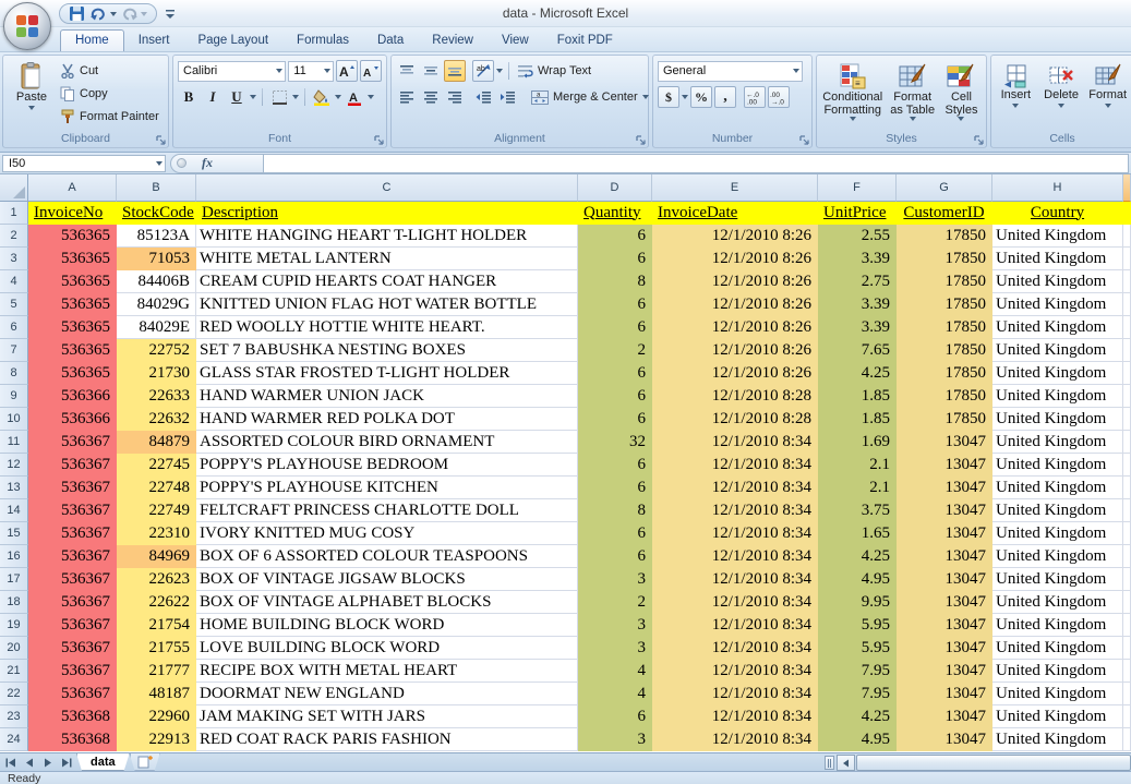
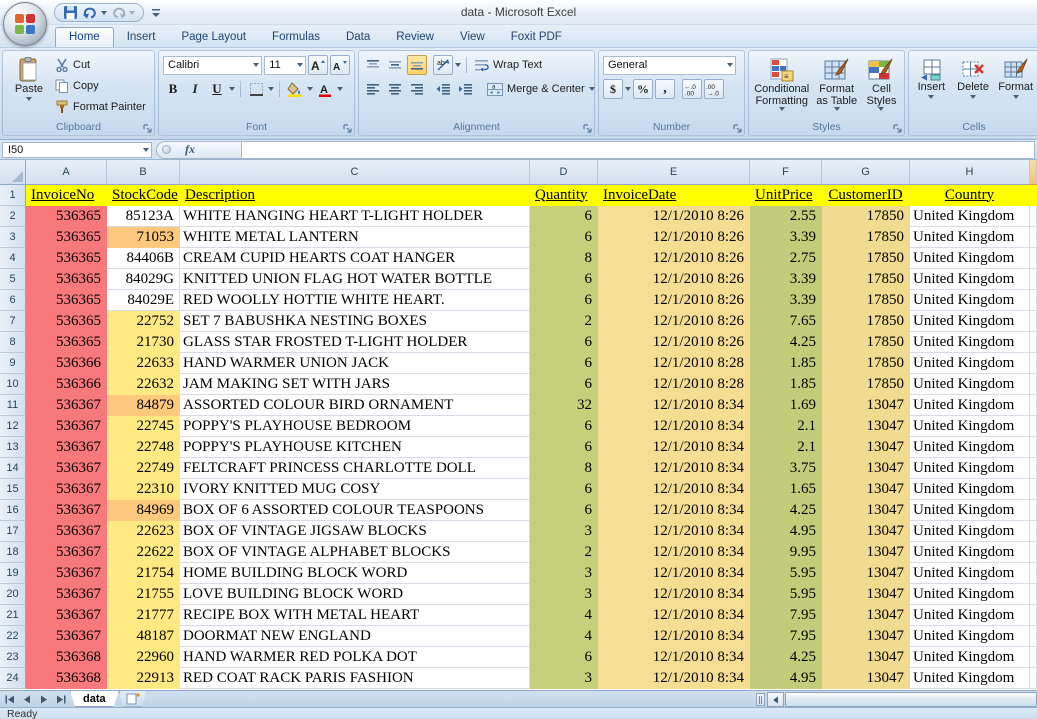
  data - Microsoft Excel
  Home
  Insert
  Page Layout
  Formulas
  Data
  Review
  View
  Foxit PDF
  Paste
  Cut
  Copy
  Format Painter
  Clipboard
  Calibri
  11
  A
  A
  B
  I
  U
  A
  Font
  Wrap Text
  Merge & Center
  Alignment
  General
  $
  %
  ,
  Number
  ≡
  Conditional Formatting
  Format as Table
  Cell Styles
  Styles
  Insert
  Delete
  Format
  Cells
  I50
  fx
  	A	B	C	D	E	F	G	H
  1	InvoiceNo	StockCode	Description	Quantity	InvoiceDate	UnitPrice	CustomerID	Country
  2	536365	85123A	WHITE HANGING HEART T-LIGHT HOLDER	6	12/1/2010 8:26	2.55	17850	United Kingdom
  3	536365	71053	WHITE METAL LANTERN	6	12/1/2010 8:26	3.39	17850	United Kingdom
  4	536365	84406B	CREAM CUPID HEARTS COAT HANGER	8	12/1/2010 8:26	2.75	17850	United Kingdom
  5	536365	84029G	KNITTED UNION FLAG HOT WATER BOTTLE	6	12/1/2010 8:26	3.39	17850	United Kingdom
  6	536365	84029E	RED WOOLLY HOTTIE WHITE HEART.	6	12/1/2010 8:26	3.39	17850	United Kingdom
  7	536365	22752	SET 7 BABUSHKA NESTING BOXES	2	12/1/2010 8:26	7.65	17850	United Kingdom
  8	536365	21730	GLASS STAR FROSTED T-LIGHT HOLDER	6	12/1/2010 8:26	4.25	17850	United Kingdom
  9	536366	22633	HAND WARMER UNION JACK	6	12/1/2010 8:28	1.85	17850	United Kingdom
- 10	536366	22632	HAND WARMER RED POLKA DOT	6	12/1/2010 8:28	1.85	17850	United Kingdom
+ 10	536366	22632	JAM MAKING SET WITH JARS	6	12/1/2010 8:28	1.85	17850	United Kingdom
  11	536367	84879	ASSORTED COLOUR BIRD ORNAMENT	32	12/1/2010 8:34	1.69	13047	United Kingdom
  12	536367	22745	POPPY'S PLAYHOUSE BEDROOM	6	12/1/2010 8:34	2.1	13047	United Kingdom
  13	536367	22748	POPPY'S PLAYHOUSE KITCHEN	6	12/1/2010 8:34	2.1	13047	United Kingdom
  14	536367	22749	FELTCRAFT PRINCESS CHARLOTTE DOLL	8	12/1/2010 8:34	3.75	13047	United Kingdom
  15	536367	22310	IVORY KNITTED MUG COSY	6	12/1/2010 8:34	1.65	13047	United Kingdom
  16	536367	84969	BOX OF 6 ASSORTED COLOUR TEASPOONS	6	12/1/2010 8:34	4.25	13047	United Kingdom
  17	536367	22623	BOX OF VINTAGE JIGSAW BLOCKS	3	12/1/2010 8:34	4.95	13047	United Kingdom
  18	536367	22622	BOX OF VINTAGE ALPHABET BLOCKS	2	12/1/2010 8:34	9.95	13047	United Kingdom
  19	536367	21754	HOME BUILDING BLOCK WORD	3	12/1/2010 8:34	5.95	13047	United Kingdom
  20	536367	21755	LOVE BUILDING BLOCK WORD	3	12/1/2010 8:34	5.95	13047	United Kingdom
  21	536367	21777	RECIPE BOX WITH METAL HEART	4	12/1/2010 8:34	7.95	13047	United Kingdom
  22	536367	48187	DOORMAT NEW ENGLAND	4	12/1/2010 8:34	7.95	13047	United Kingdom
- 23	536368	22960	JAM MAKING SET WITH JARS	6	12/1/2010 8:34	4.25	13047	United Kingdom
+ 23	536368	22960	HAND WARMER RED POLKA DOT	6	12/1/2010 8:34	4.25	13047	United Kingdom
  24	536368	22913	RED COAT RACK PARIS FASHION	3	12/1/2010 8:34	4.95	13047	United Kingdom
  data
  Ready
